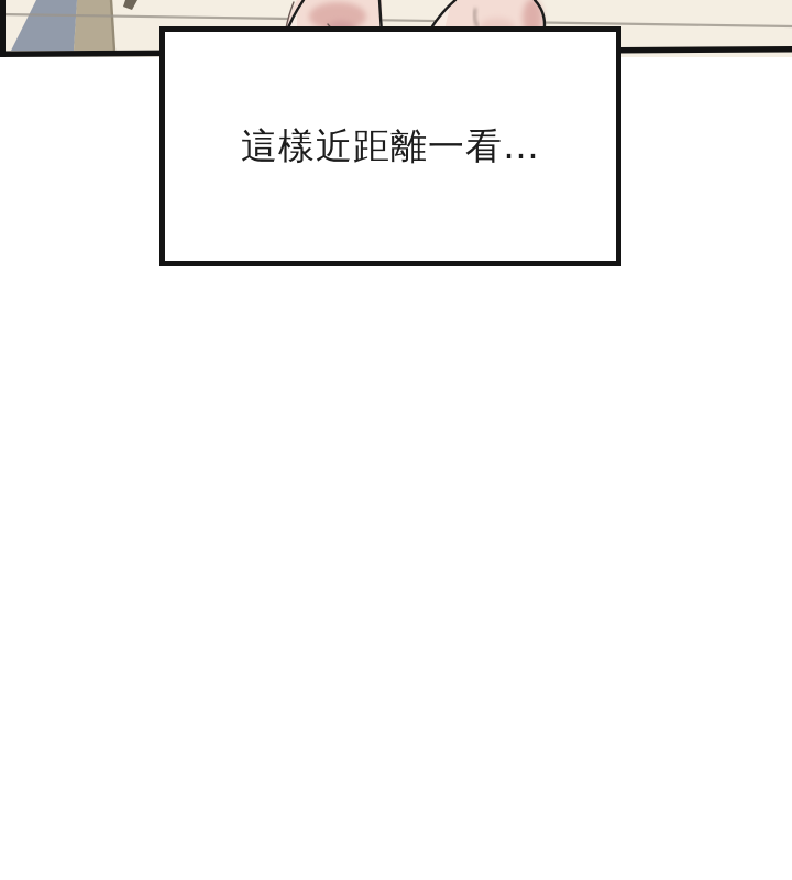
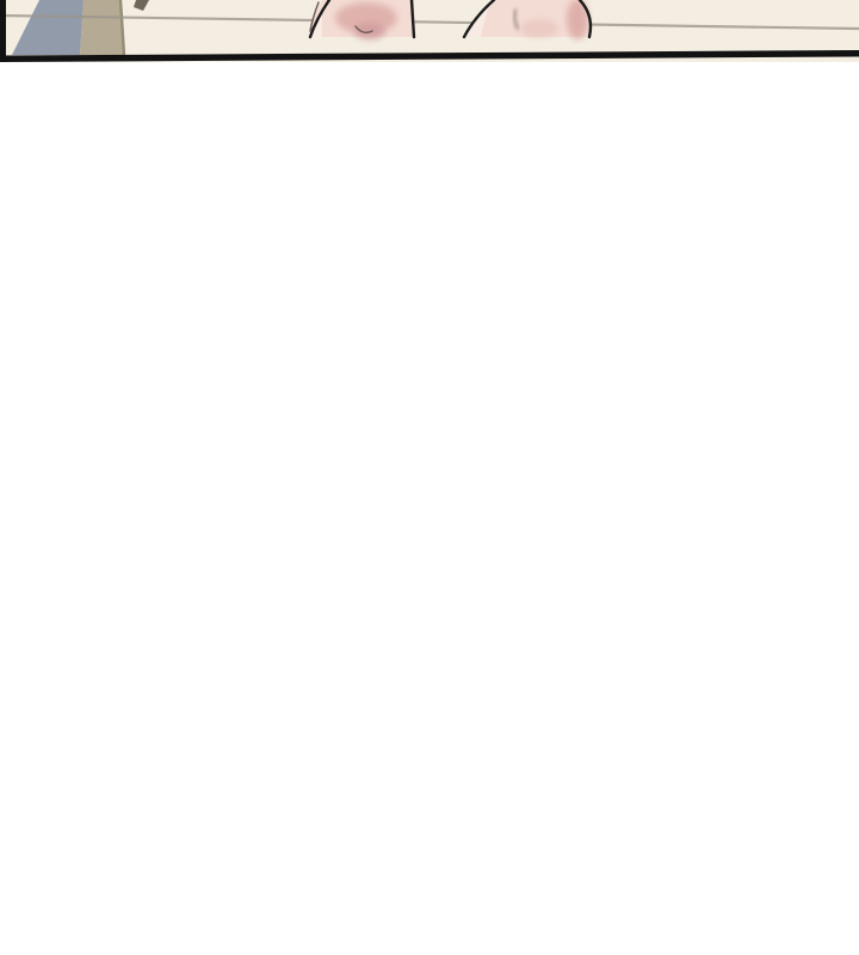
- 這樣近距離一看…
